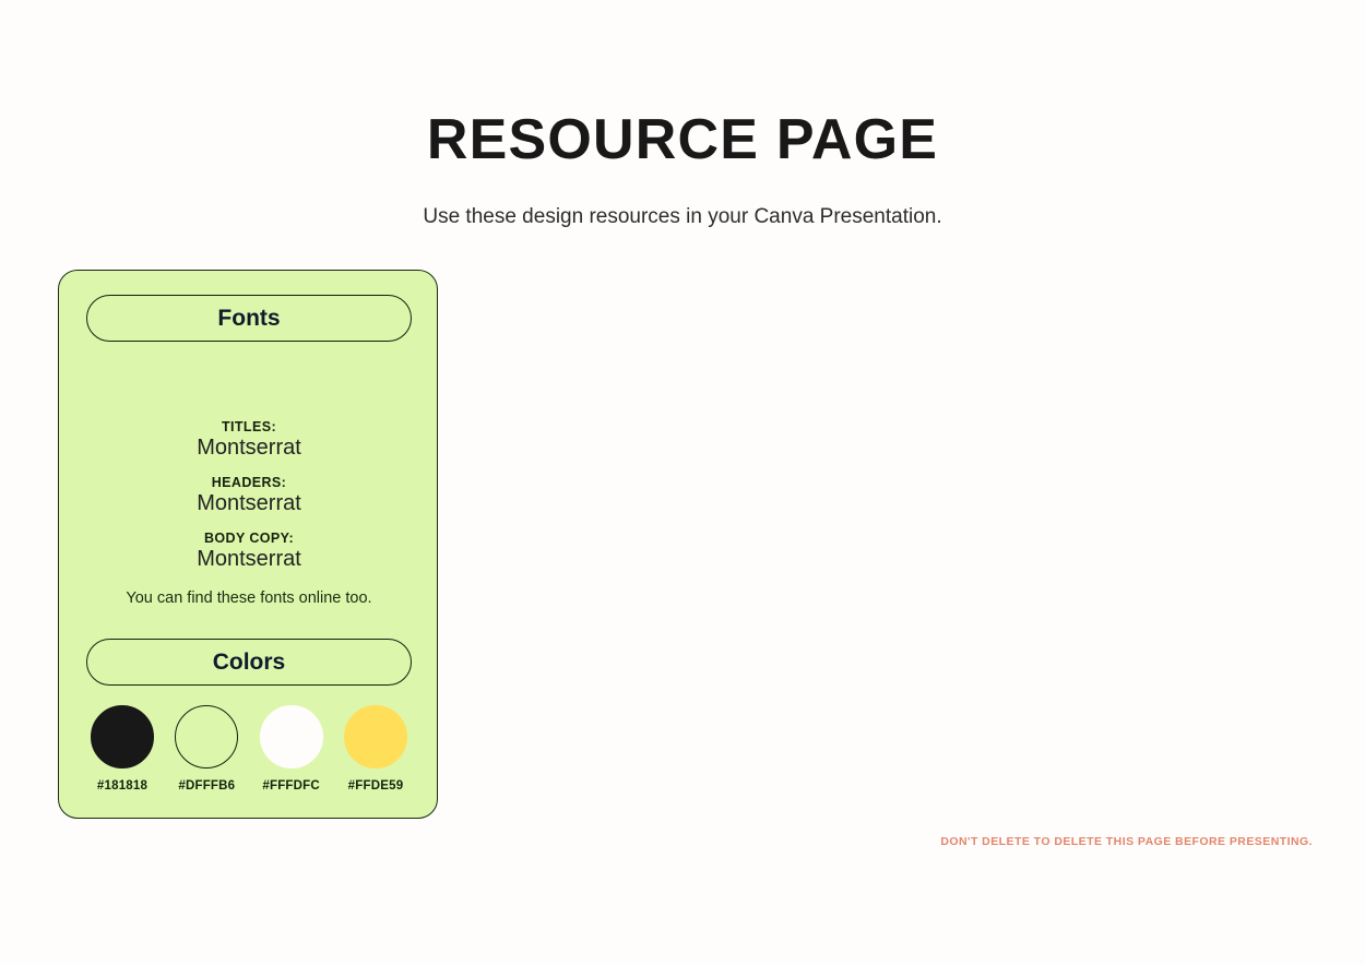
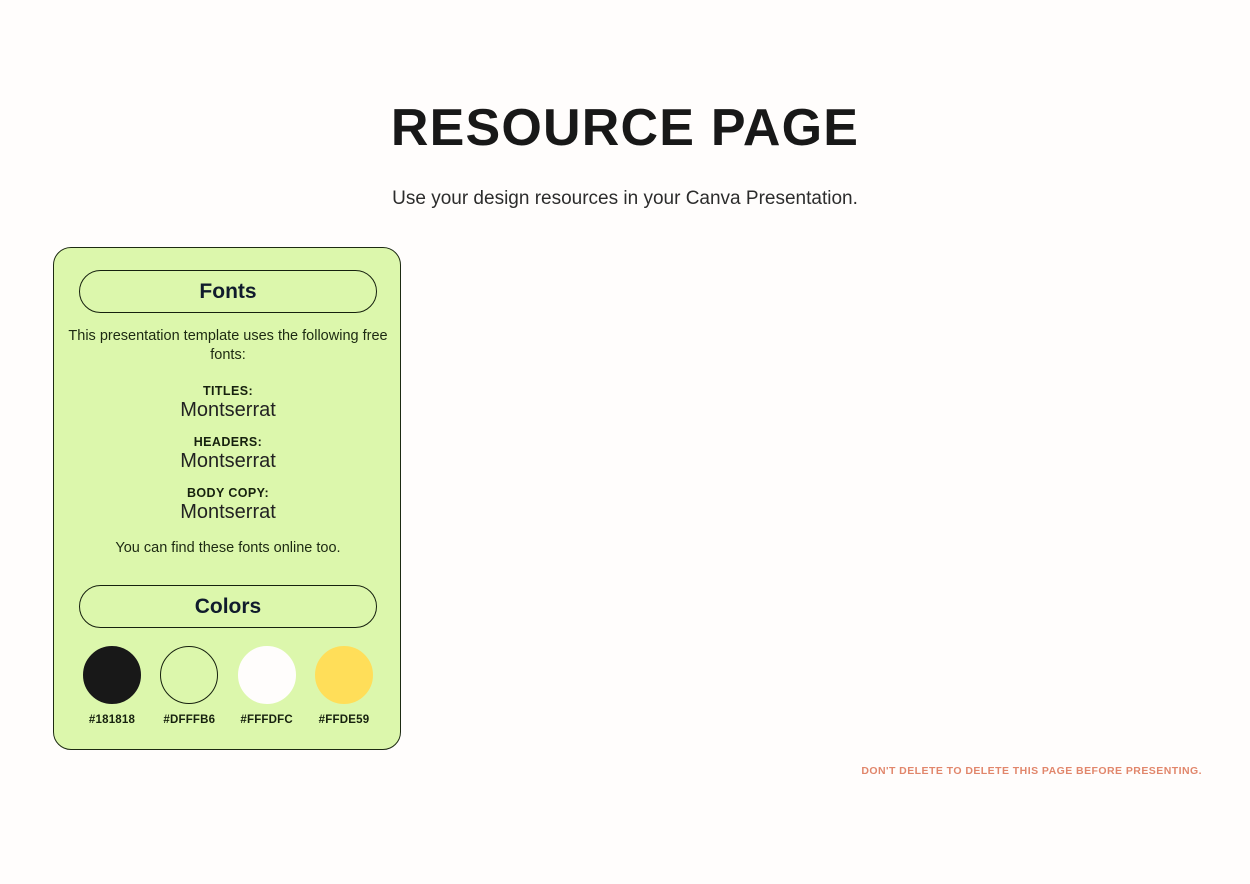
  RESOURCE PAGE
- Use these design resources in your Canva Presentation.
+ Use your design resources in your Canva Presentation.
  Fonts
+ This presentation template uses the following free fonts:
  TITLES:
  Montserrat
  HEADERS:
  Montserrat
  BODY COPY:
  Montserrat
  You can find these fonts online too.
  Colors
  #181818
  #DFFFB6
  #FFFDFC
  #FFDE59
  DON'T DELETE TO DELETE THIS PAGE BEFORE PRESENTING.
